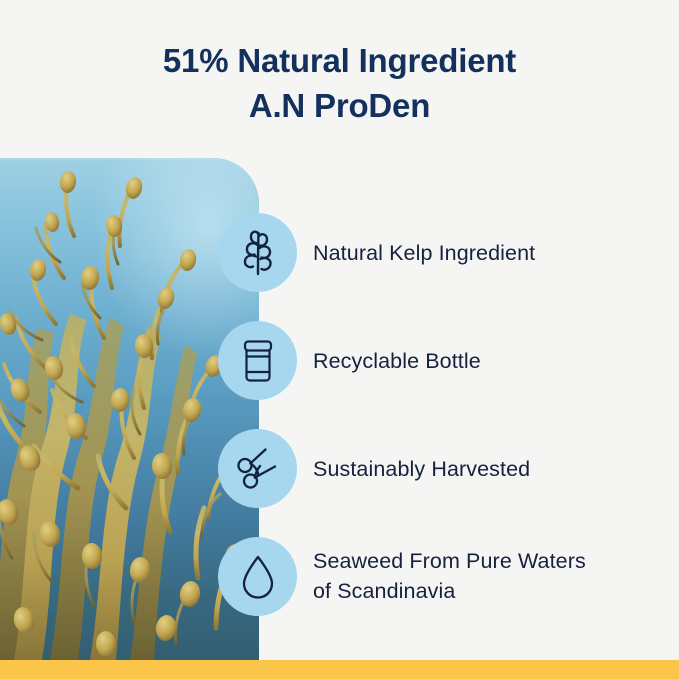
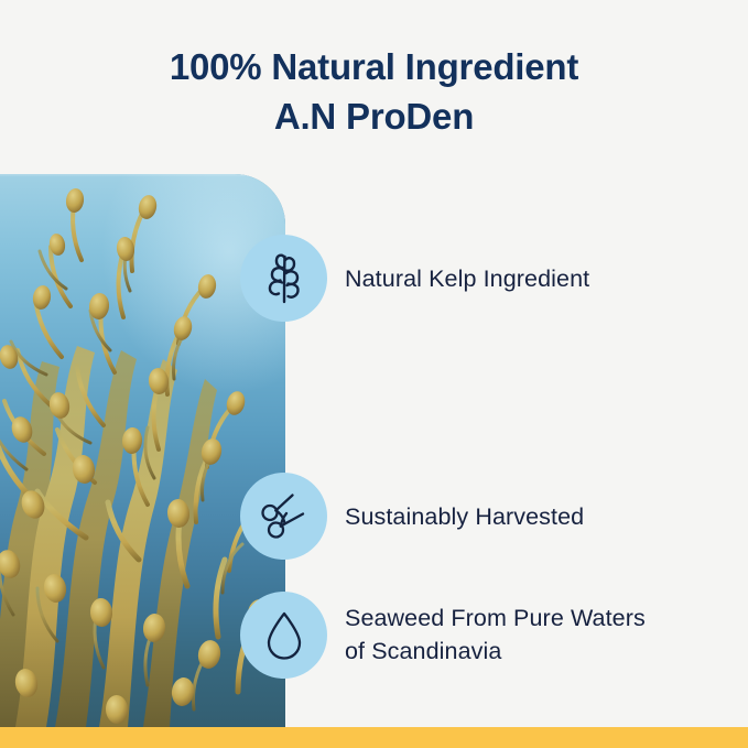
- 51% Natural Ingredient
+ 100% Natural Ingredient
  A.N ProDen
  Natural Kelp Ingredient
- Recyclable Bottle
  Sustainably Harvested
  Seaweed From Pure Waters
  of Scandinavia
